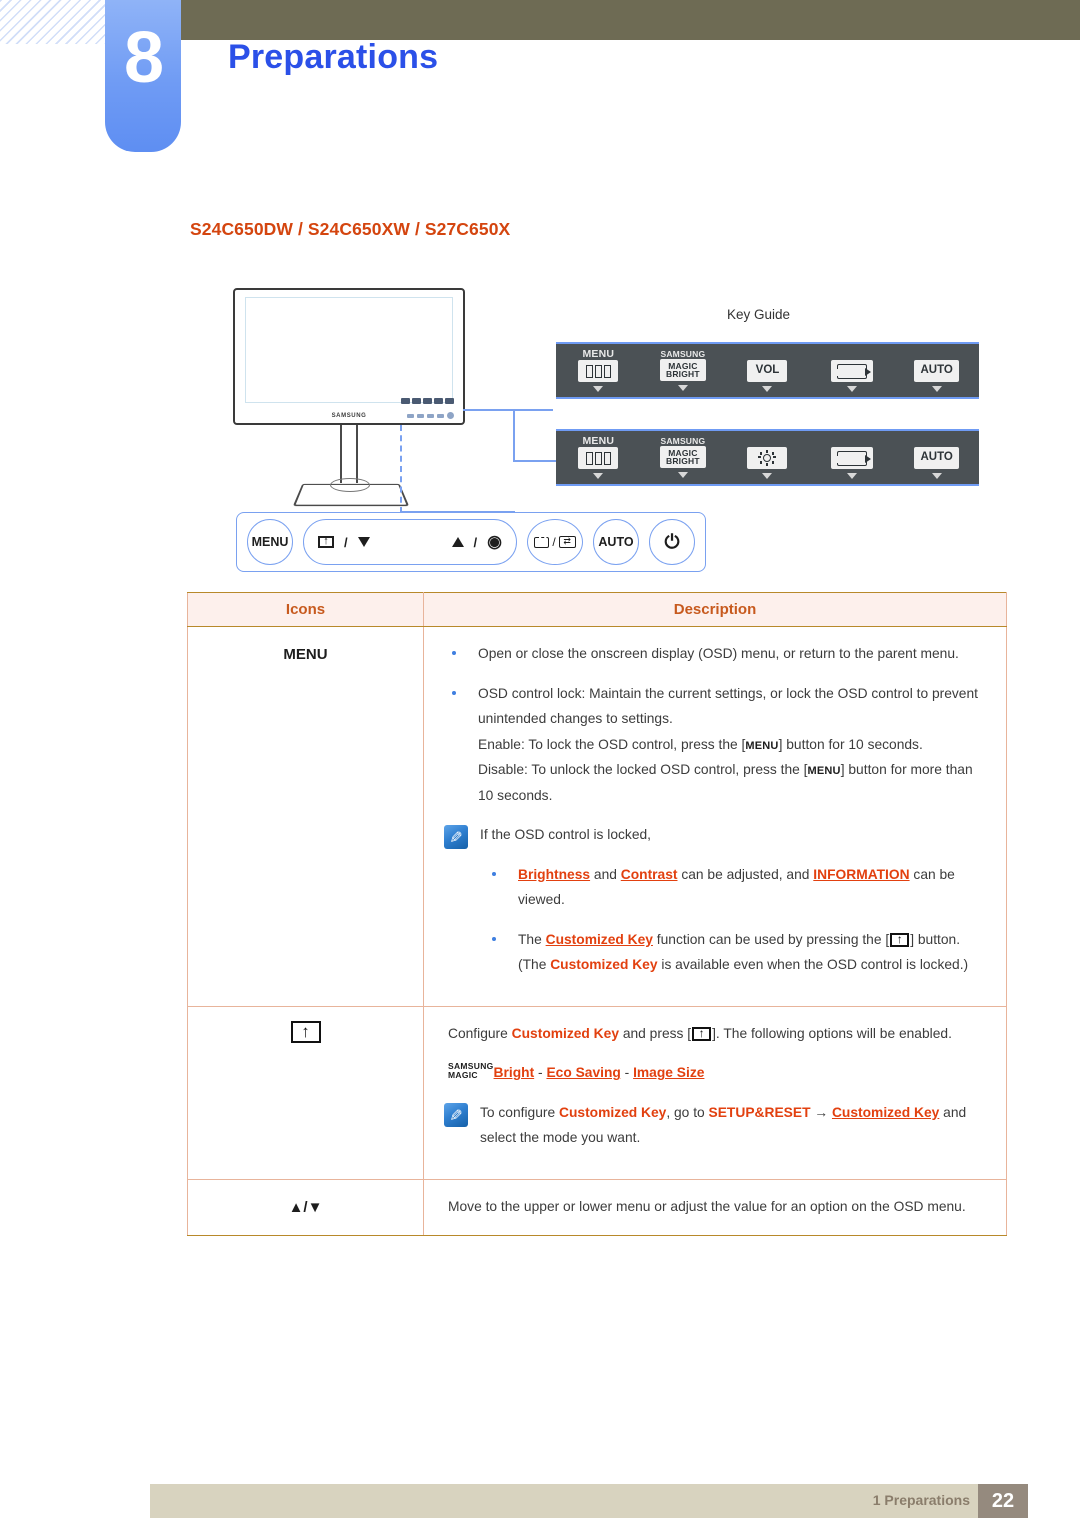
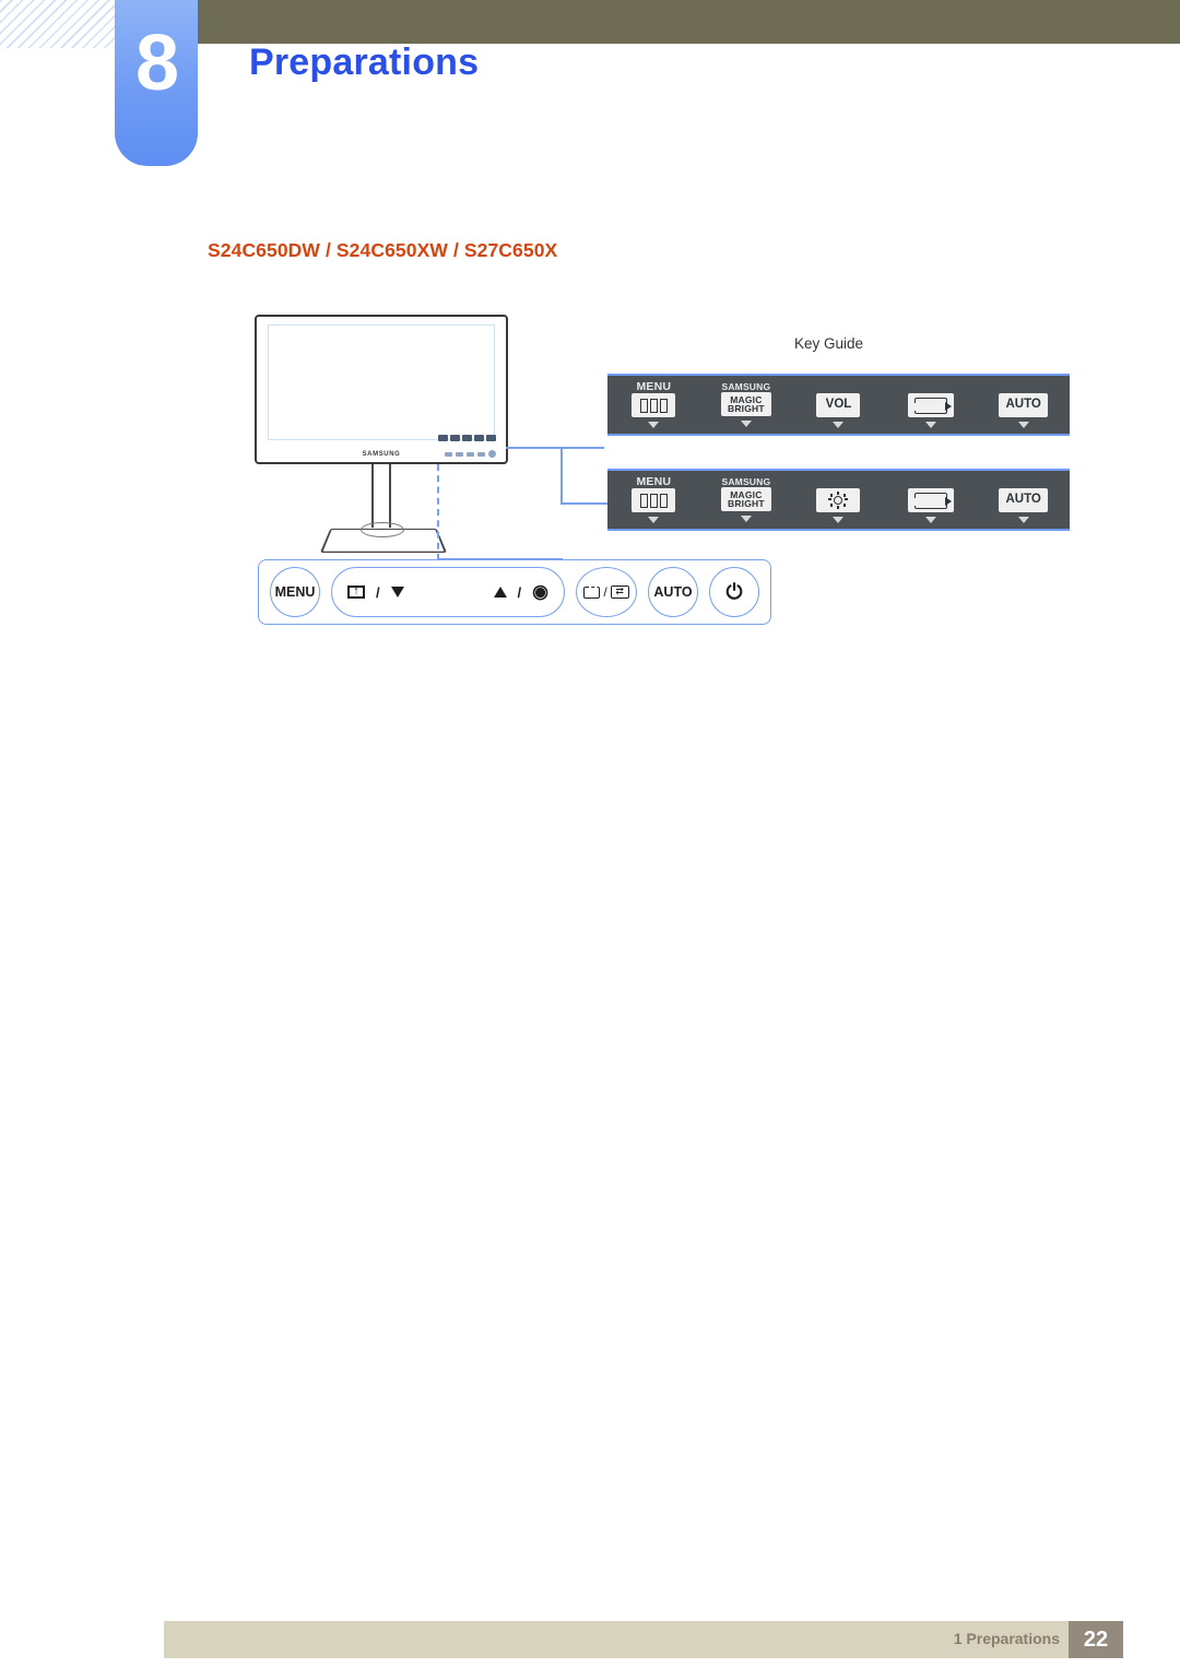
  8
  Preparations
  S24C650DW / S24C650XW / S27C650X
  Key Guide
  MENU
  SAMSUNG
  MAGIC
  BRIGHT
  VOL
  AUTO
  MENU
  SAMSUNG
  MAGIC
  BRIGHT
  AUTO
  MENU
  /
  /
  ◉
  /
  AUTO
  ⏻
- Icons	Description
- MENU	Open or close the onscreen display (OSD) menu, or return to the parent menu. OSD control lock: Maintain the current settings, or lock the OSD control to prevent unintended changes to settings. Enable: To lock the OSD control, press the [MENU] button for 10 seconds. Disable: To unlock the locked OSD control, press the [MENU] button for more than 10 seconds. If the OSD control is locked, Brightness and Contrast can be adjusted, and INFORMATION can be viewed. The Customized Key function can be used by pressing the [ ] button. (The Customized Key is available even when the OSD control is locked.)
- 	Configure Customized Key and press [ ]. The following options will be enabled. SAMSUNG MAGIC Bright - Eco Saving - Image Size To configure Customized Key, go to SETUP&RESET → Customized Key and select the mode you want.
- ▲/▼	Move to the upper or lower menu or adjust the value for an option on the OSD menu.
  1 Preparations
  22
